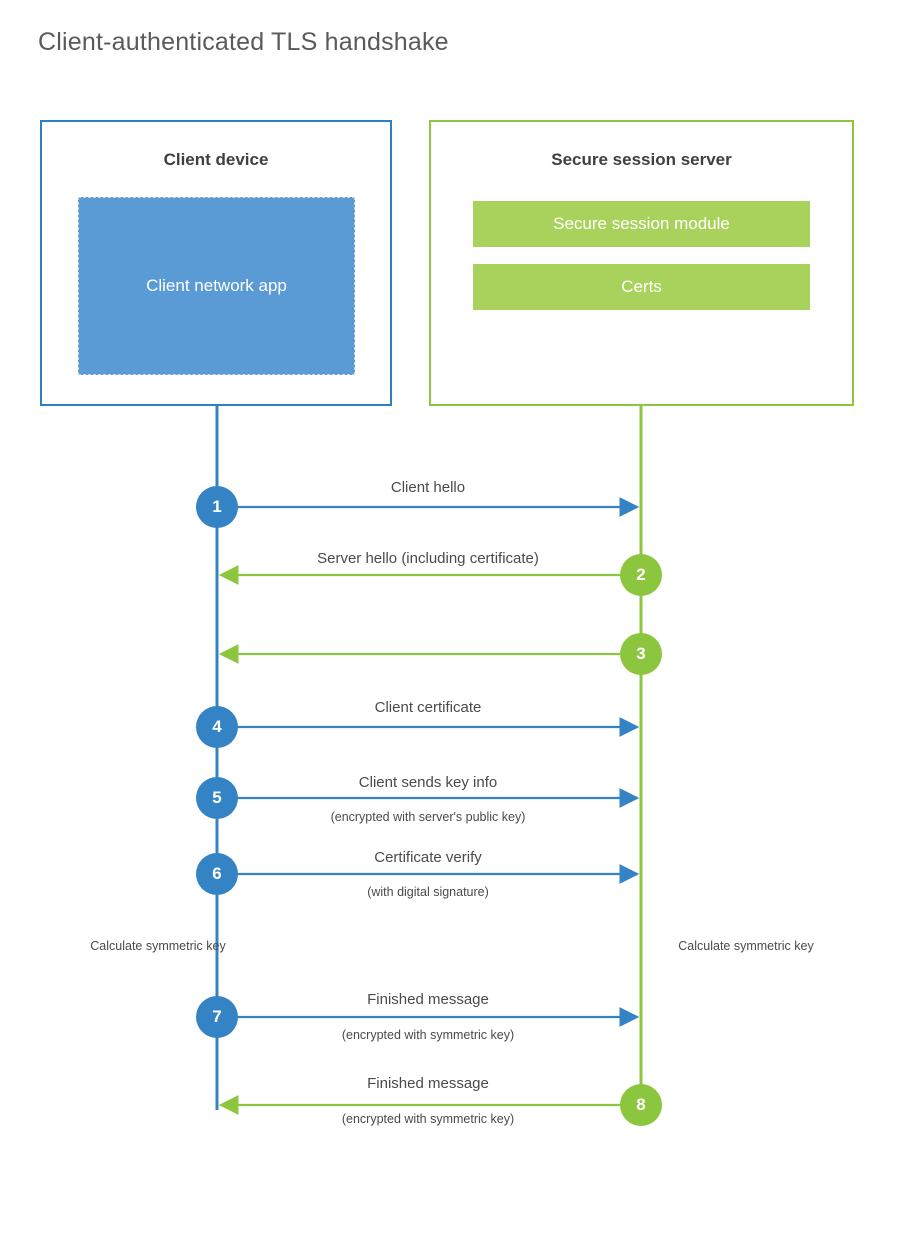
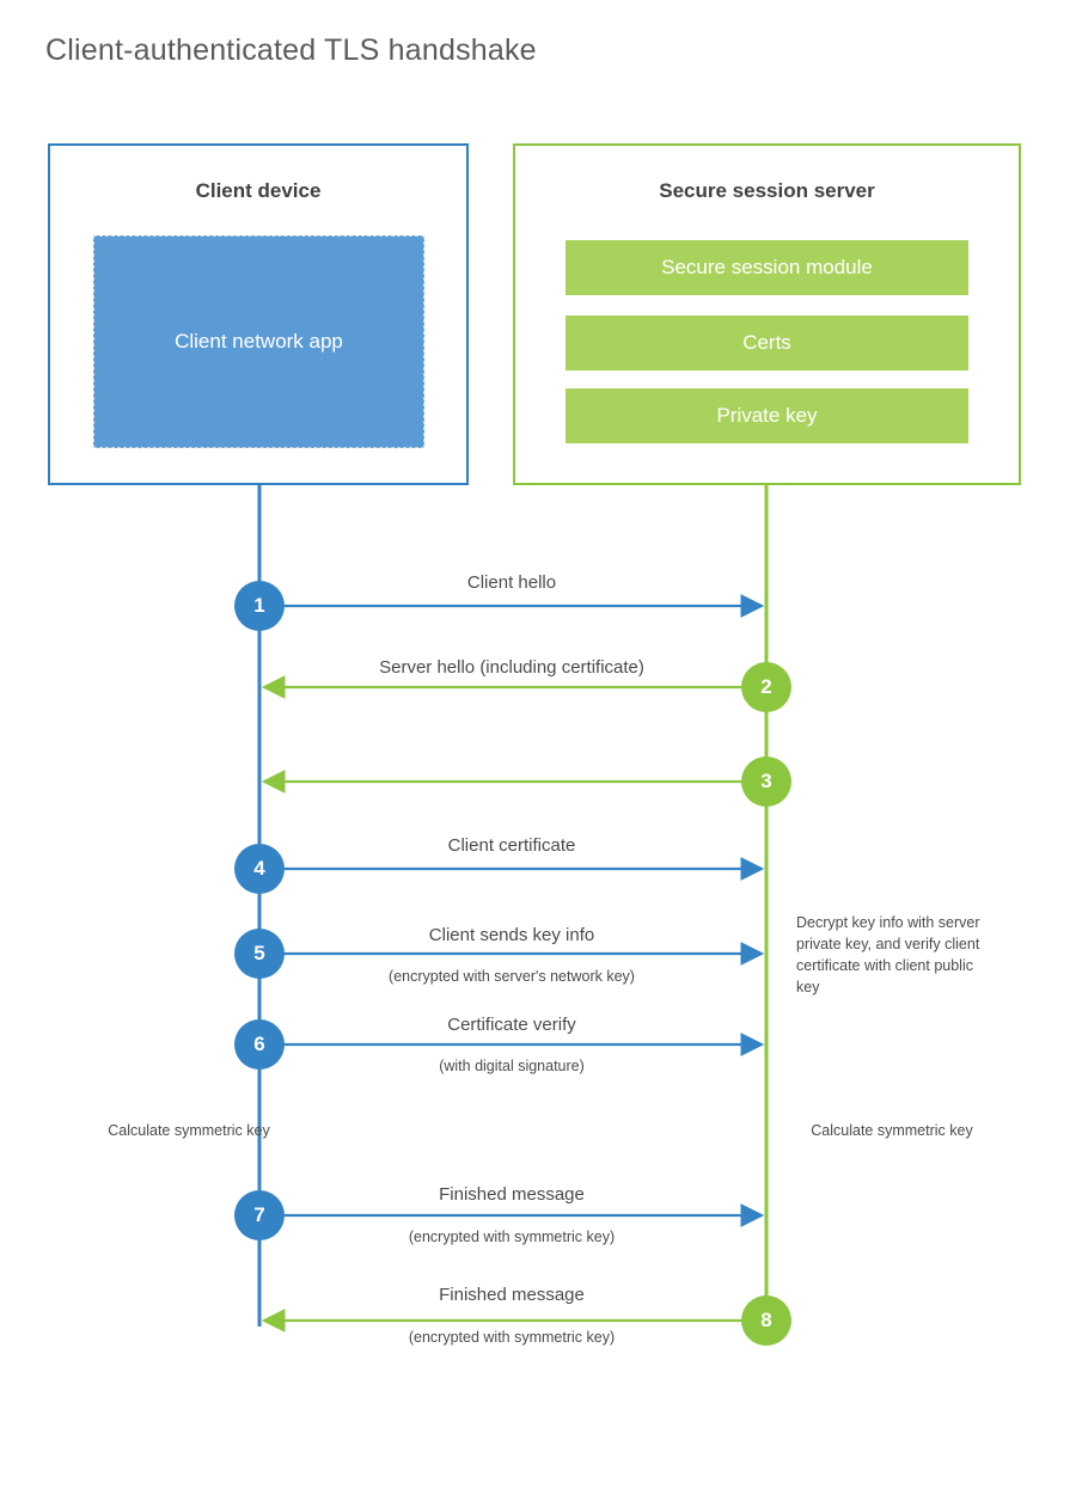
  Client-authenticated TLS handshake
  Client device
  Client network app
  Secure session server
  Secure session module
  Certs
+ Private key
  1
  2
  3
  4
  5
  6
  7
  8
  Client hello
  Server hello (including certificate)
  Client certificate
  Client sends key info
- (encrypted with server's public key)
+ (encrypted with server's network key)
  Certificate verify
  (with digital signature)
  Finished message
  (encrypted with symmetric key)
  Finished message
  (encrypted with symmetric key)
+ Decrypt key info with server private key, and verify client certificate with client public key
  Calculate symmetric key
  Calculate symmetric key
